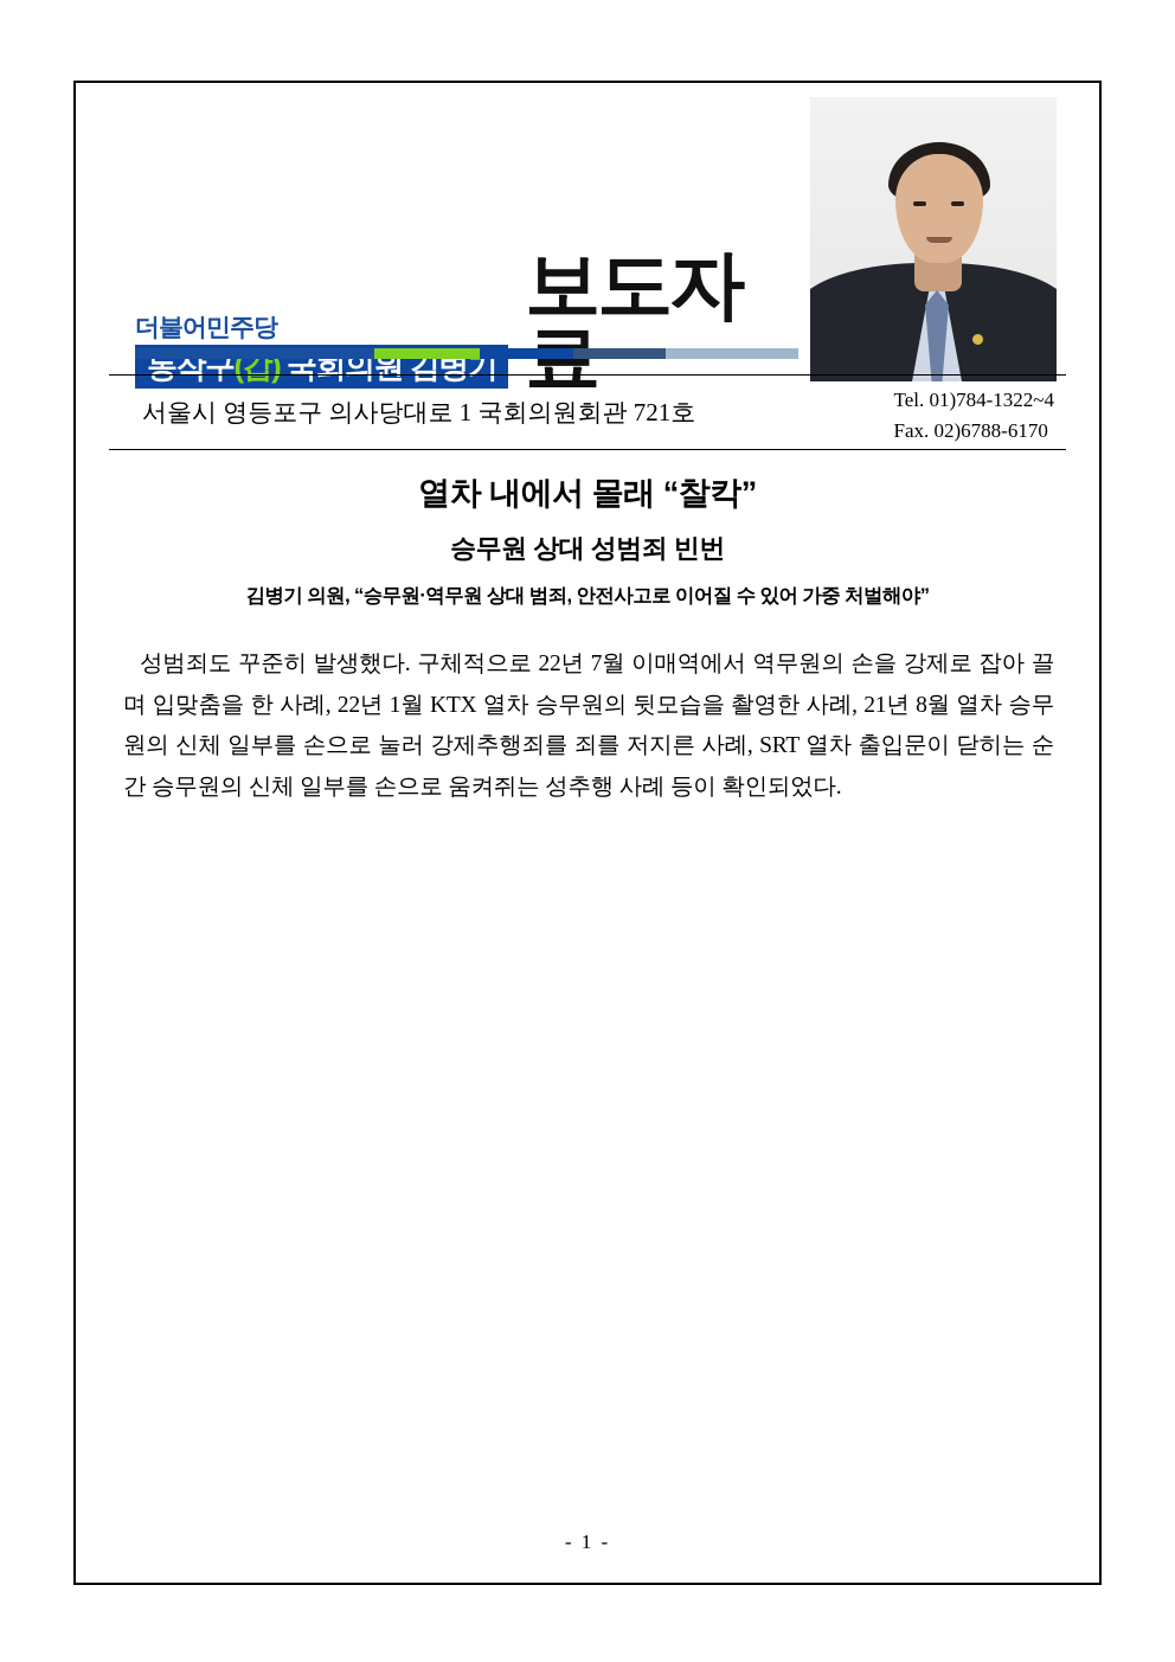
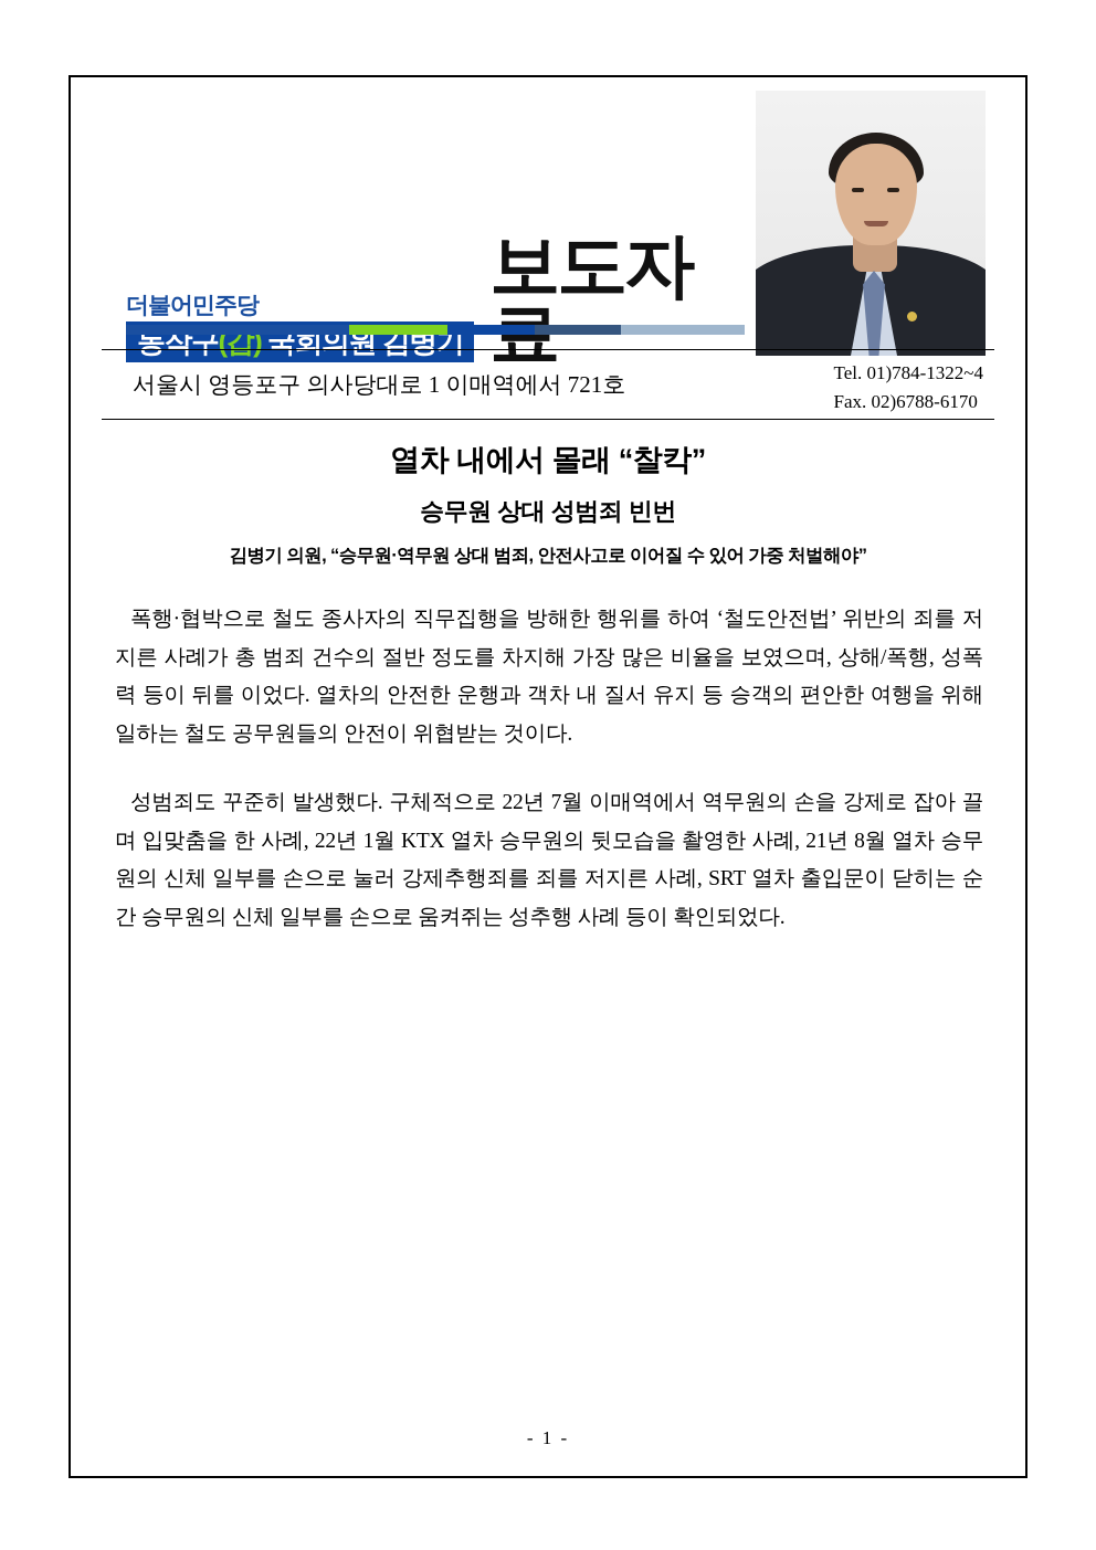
  더불어민주당
  동작구(갑) 국회의원 김병기
  보도자
- 서울시 영등포구 의사당대로 1 국회의원회관 721호
+ 서울시 영등포구 의사당대로 1 이매역에서 721호
  Tel. 01)784-1322~4
  Fax. 02)6788-6170
  열차 내에서 몰래 “찰칵”
  승무원 상대 성범죄 빈번
  김병기 의원, “승무원·역무원 상대 범죄, 안전사고로 이어질 수 있어 가중 처벌해야”
+ 폭행·협박으로 철도 종사자의 직무집행을 방해한 행위를 하여 ‘철도안전법’ 위반의 죄를 저지른 사례가 총 범죄 건수의 절반 정도를 차지해 가장 많은 비율을 보였으며, 상해/폭행, 성폭력 등이 뒤를 이었다. 열차의 안전한 운행과 객차 내 질서 유지 등 승객의 편안한 여행을 위해 일하는 철도 공무원들의 안전이 위협받는 것이다.
  성범죄도 꾸준히 발생했다. 구체적으로 22년 7월 이매역에서 역무원의 손을 강제로 잡아 끌며 입맞춤을 한 사례, 22년 1월 KTX 열차 승무원의 뒷모습을 촬영한 사례, 21년 8월 열차 승무원의 신체 일부를 손으로 눌러 강제추행죄를 죄를 저지른 사례, SRT 열차 출입문이 닫히는 순간 승무원의 신체 일부를 손으로 움켜쥐는 성추행 사례 등이 확인되었다.
  - 1 -
